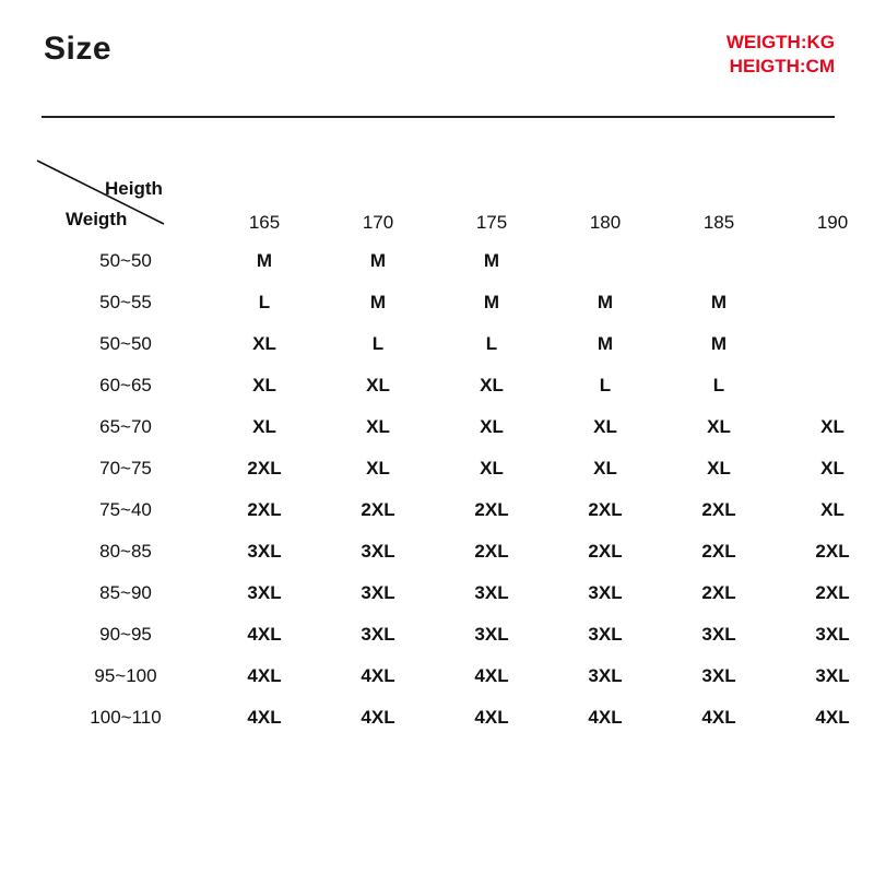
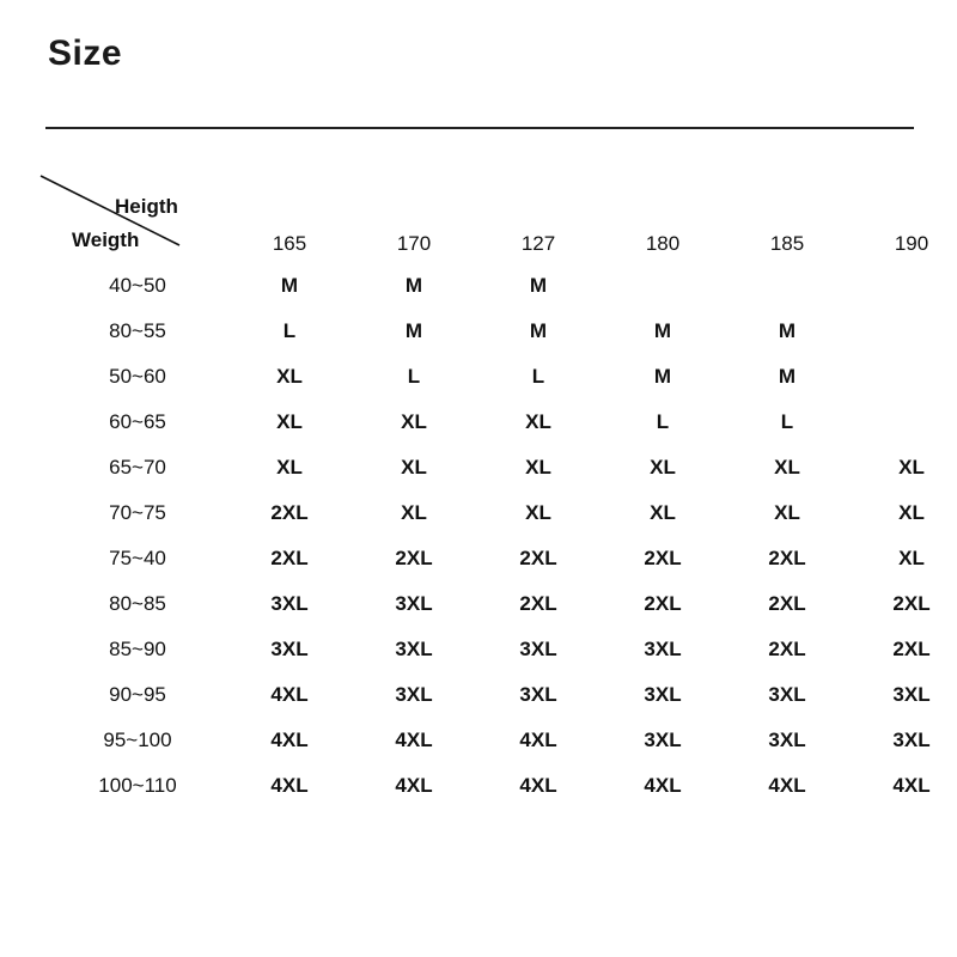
  Size
- WEIGTH:KG
- HEIGTH:CM
  Heigth
  Weigth
- 	165	170	175	180	185	190
+ 	165	170	127	180	185	190
- 50~50	M	M	M
+ 40~50	M	M	M
- 50~55	L	M	M	M	M
+ 80~55	L	M	M	M	M
- 50~50	XL	L	L	M	M
+ 50~60	XL	L	L	M	M
  60~65	XL	XL	XL	L	L
  65~70	XL	XL	XL	XL	XL	XL
  70~75	2XL	XL	XL	XL	XL	XL
  75~40	2XL	2XL	2XL	2XL	2XL	XL
  80~85	3XL	3XL	2XL	2XL	2XL	2XL
  85~90	3XL	3XL	3XL	3XL	2XL	2XL
  90~95	4XL	3XL	3XL	3XL	3XL	3XL
  95~100	4XL	4XL	4XL	3XL	3XL	3XL
  100~110	4XL	4XL	4XL	4XL	4XL	4XL
